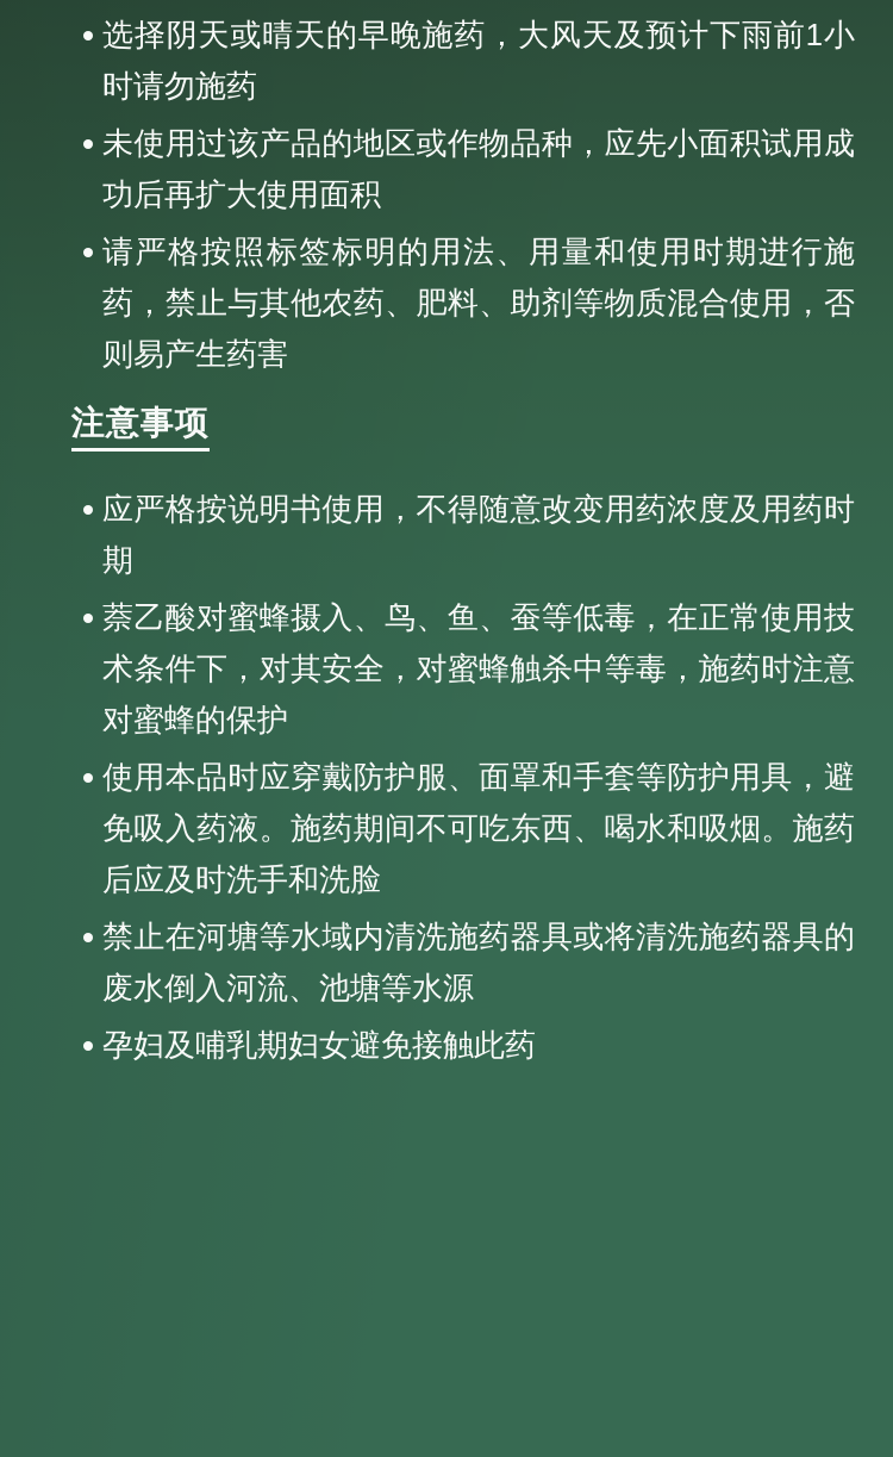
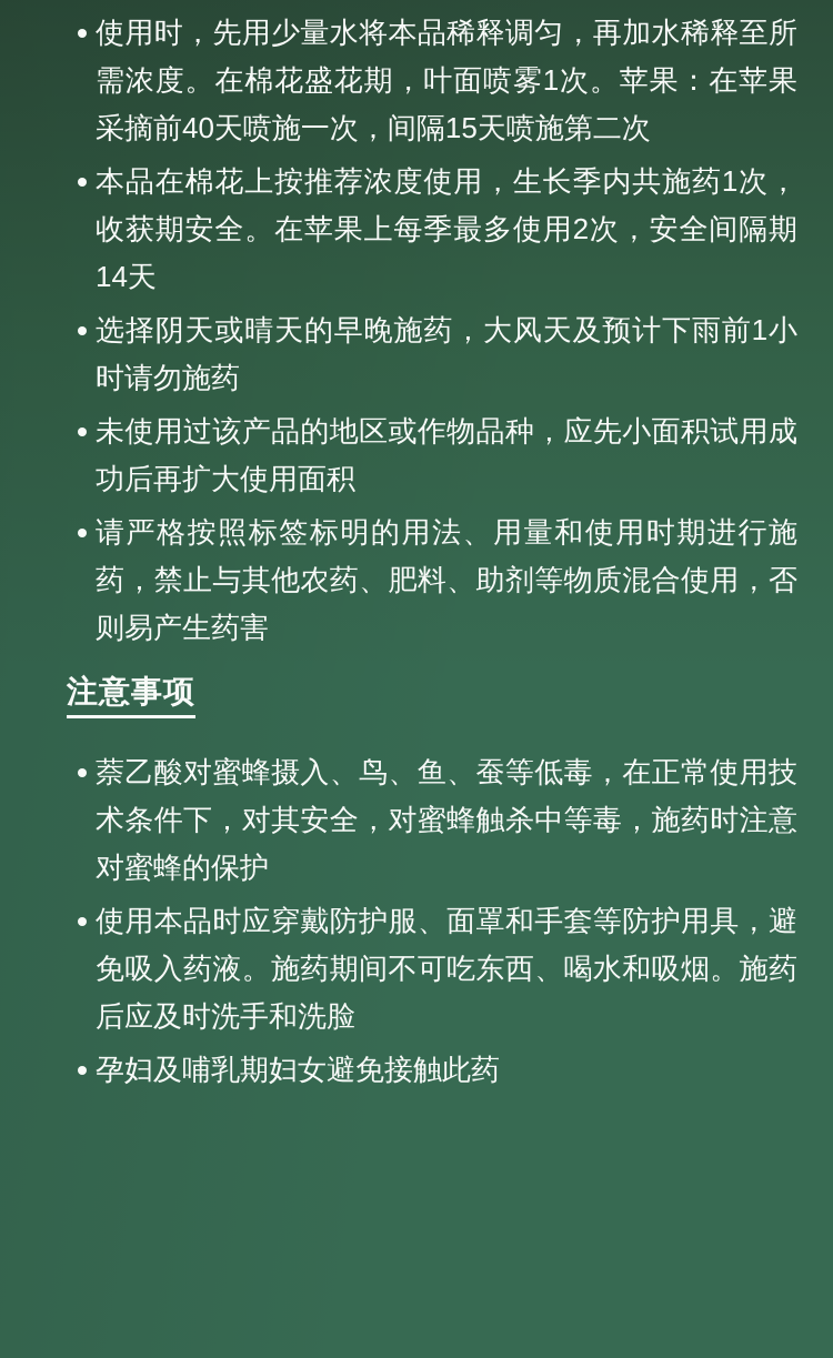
+ 使用时，先用少量水将本品稀释调匀，再加水稀释至所需浓度。在棉花盛花期，叶面喷雾1次。苹果：在苹果采摘前40天喷施一次，间隔15天喷施第二次
+ 本品在棉花上按推荐浓度使用，生长季内共施药1次，收获期安全。在苹果上每季最多使用2次，安全间隔期14天
  选择阴天或晴天的早晚施药，大风天及预计下雨前1小时请勿施药
  未使用过该产品的地区或作物品种，应先小面积试用成功后再扩大使用面积
  请严格按照标签标明的用法、用量和使用时期进行施药，禁止与其他农药、肥料、助剂等物质混合使用，否则易产生药害
  注意事项
- 应严格按说明书使用，不得随意改变用药浓度及用药时期
  萘乙酸对蜜蜂摄入、鸟、鱼、蚕等低毒，在正常使用技术条件下，对其安全，对蜜蜂触杀中等毒，施药时注意对蜜蜂的保护
  使用本品时应穿戴防护服、面罩和手套等防护用具，避免吸入药液。施药期间不可吃东西、喝水和吸烟。施药后应及时洗手和洗脸
- 禁止在河塘等水域内清洗施药器具或将清洗施药器具的废水倒入河流、池塘等水源
  孕妇及哺乳期妇女避免接触此药
